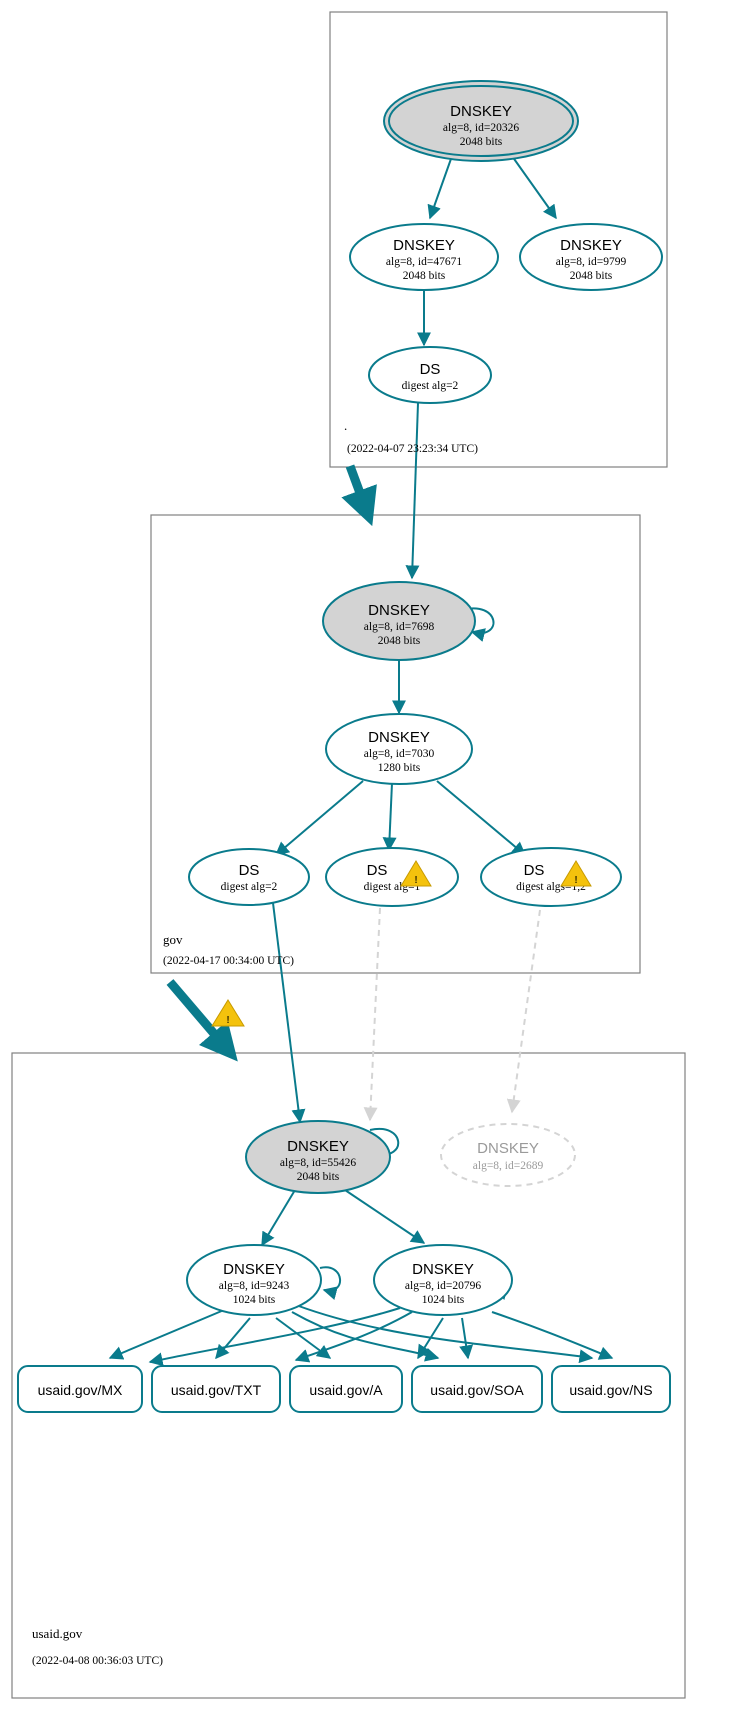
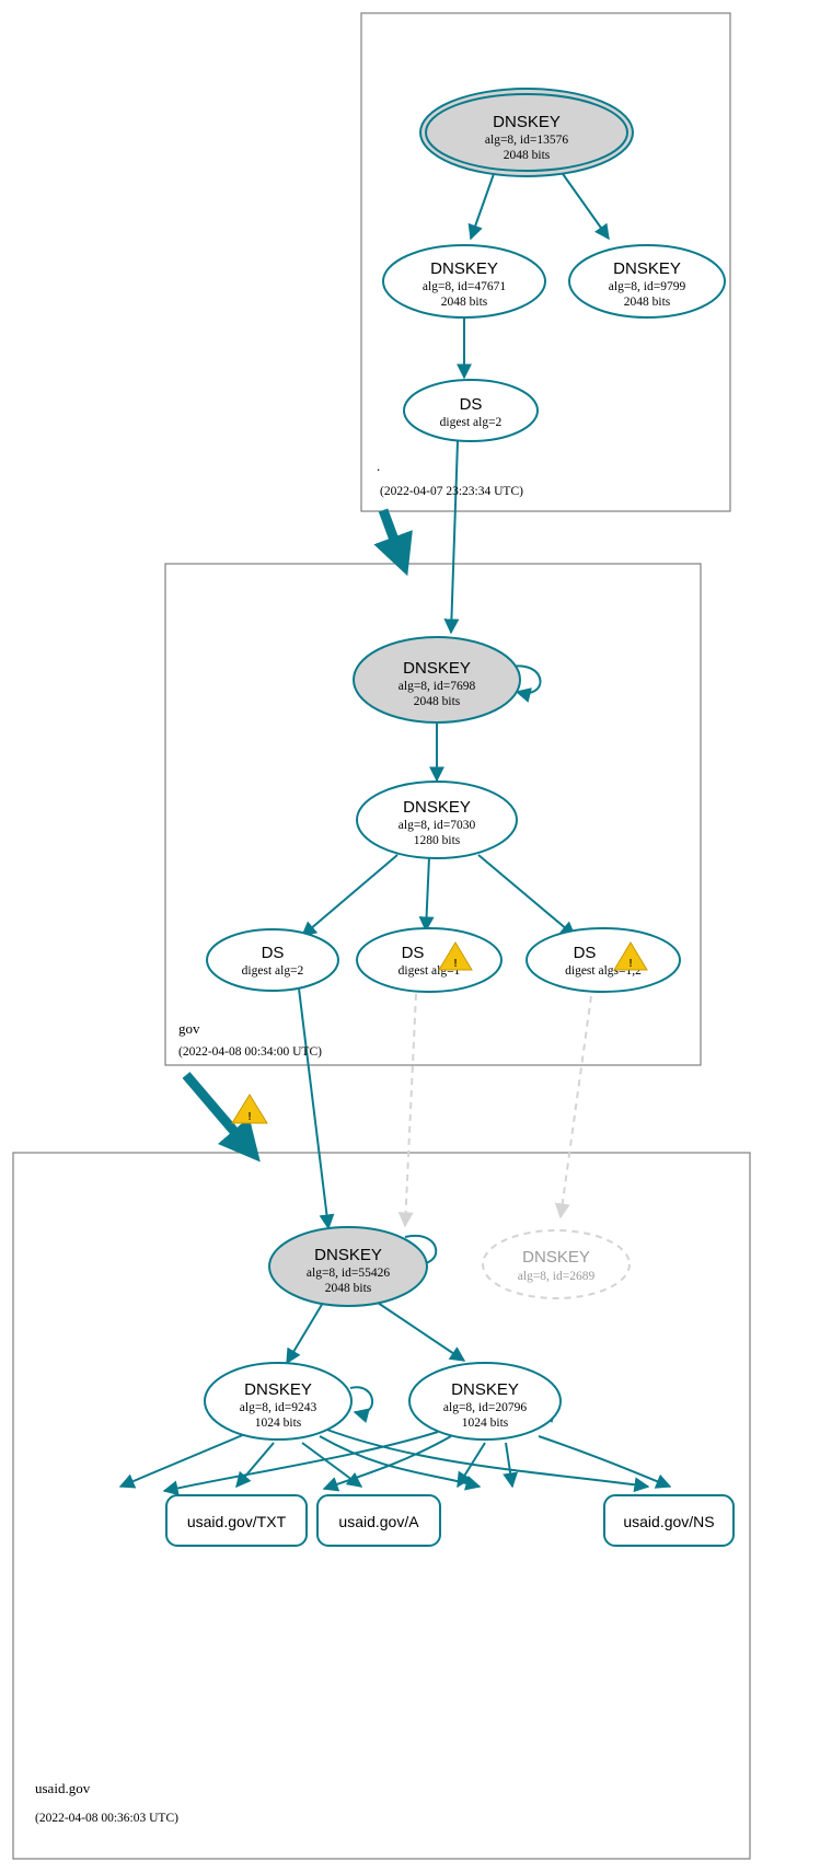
  DNSKEY
- alg=8, id=20326
+ alg=8, id=13576
  2048 bits
  DNSKEY
  alg=8, id=47671
  2048 bits
  DNSKEY
  alg=8, id=9799
  2048 bits
  DS
  digest alg=2
  .
  (2022-04-07 23:23:34 UTC)
  DNSKEY
  alg=8, id=7698
  2048 bits
  DNSKEY
  alg=8, id=7030
  1280 bits
  DS
  digest alg=2
  DS
  digest alg=1
  !
  DS
  digest algs=1,2
  !
  gov
- (2022-04-17 00:34:00 UTC)
+ (2022-04-08 00:34:00 UTC)
  !
  DNSKEY
  alg=8, id=55426
  2048 bits
  DNSKEY
  alg=8, id=2689
  DNSKEY
  alg=8, id=9243
  1024 bits
  DNSKEY
  alg=8, id=20796
  1024 bits
- usaid.gov/MX
  usaid.gov/TXT
  usaid.gov/A
- usaid.gov/SOA
  usaid.gov/NS
  usaid.gov
  (2022-04-08 00:36:03 UTC)
